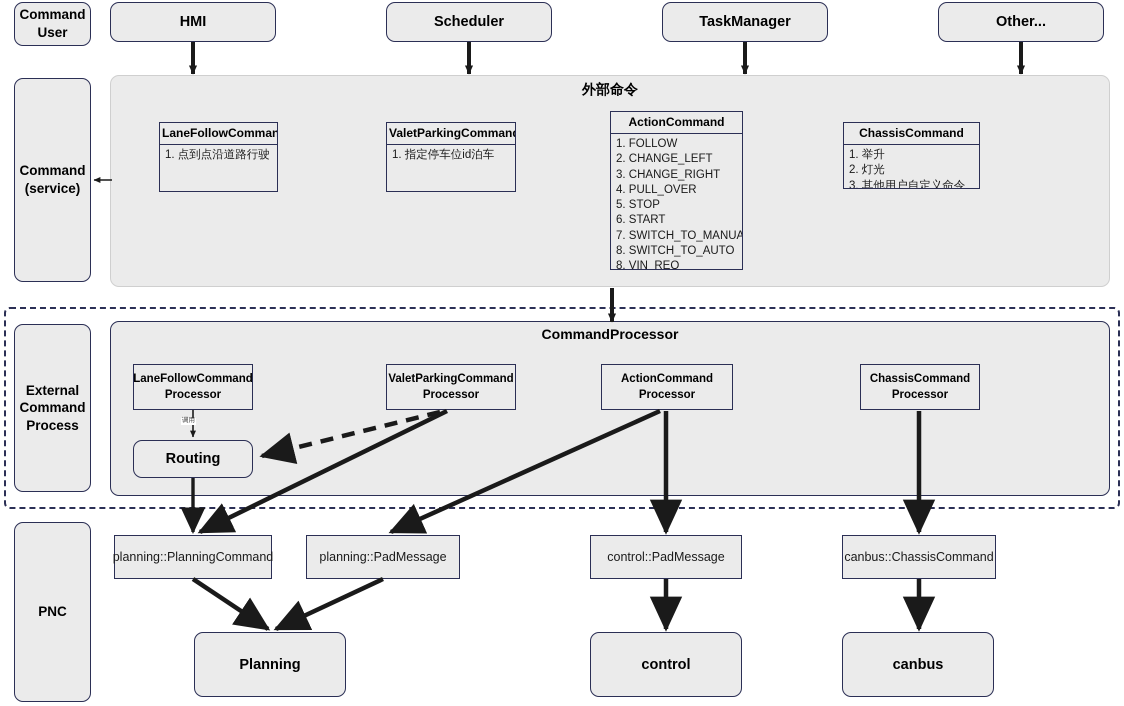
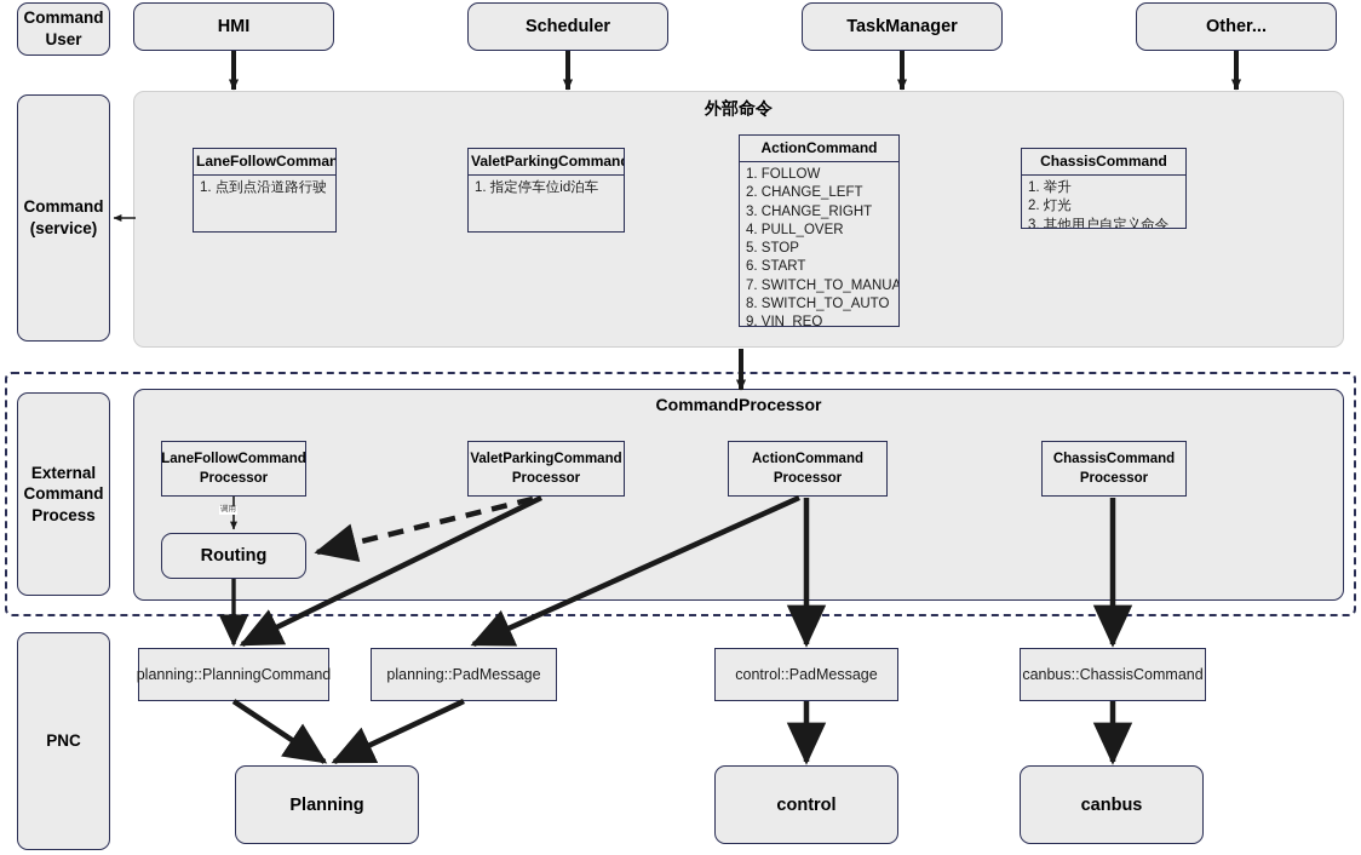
  外部命令
  CommandProcessor
  Command
  User
  Command
  (service)
  External
  Command
  Process
  PNC
  HMI
  Scheduler
  TaskManager
  Other...
  LaneFollowComman
  1. 点到点沿道路行驶
  ValetParkingComman
  1. 指定停车位id泊车
  ActionCommand
  1. FOLLOW
  2. CHANGE_LEFT
  3. CHANGE_RIGHT
  4. PULL_OVER
  5. STOP
  6. START
  7. SWITCH_TO_MANU
  8. SWITCH_TO_AUTO
- 8. VIN_REQ
+ 9. VIN_REQ
  ChassisCommand
  1. 举升
  2. 灯光
  3. 其他用户自定义命令
  LaneFollowCommand
  Processor
  ValetParkingCommand
  Processor
  ActionCommand
  Processor
  ChassisCommand
  Processor
  Routing
  planning::PlanningCommand
  planning::PadMessage
  control::PadMessage
  canbus::ChassisCommand
  Planning
  control
  canbus
